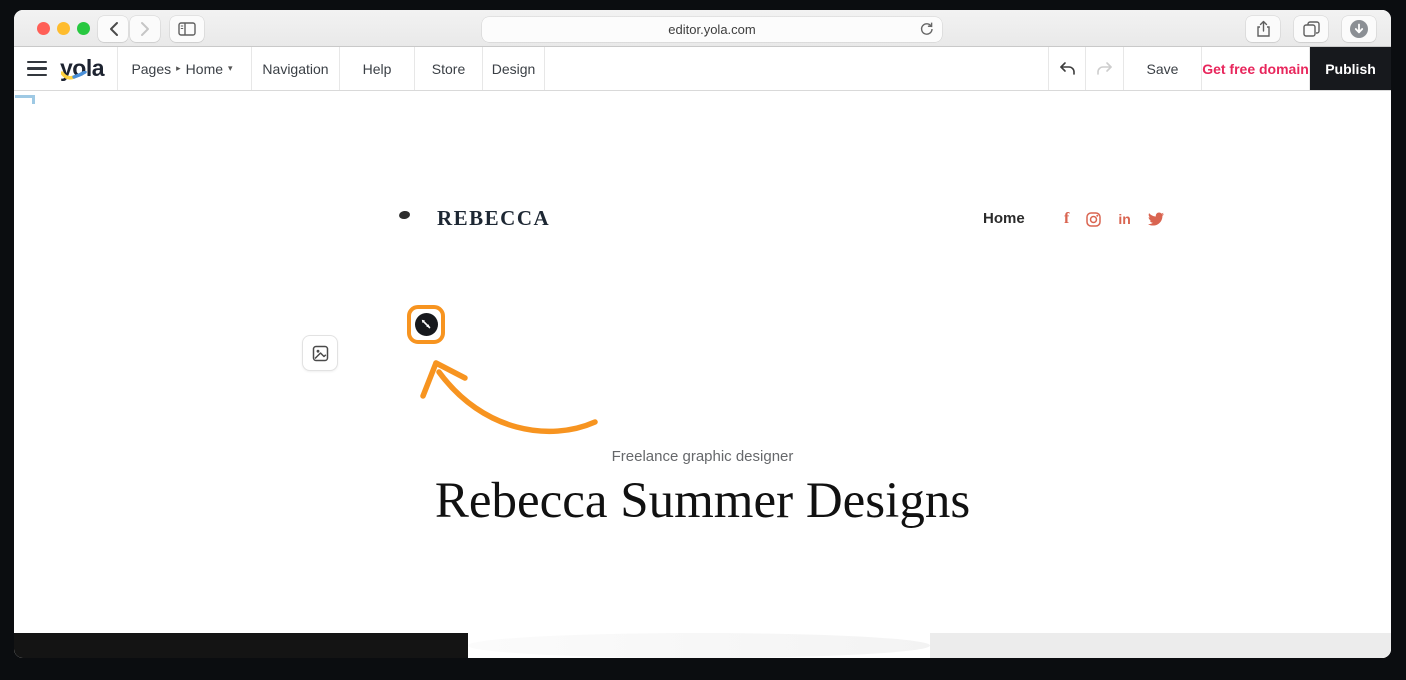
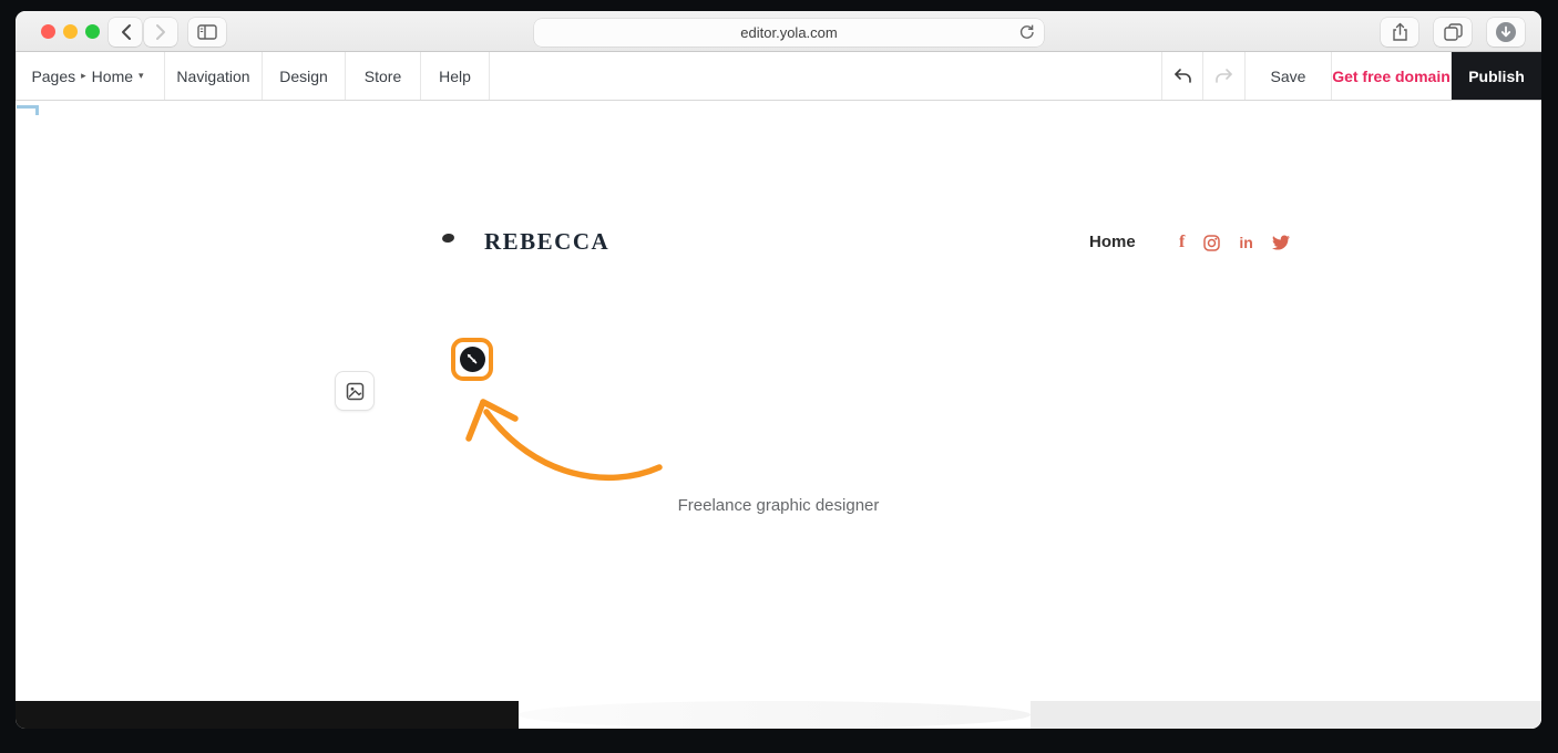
  editor.yola.com
- yola
  Pages
  ▸
  Home
  ▾
  Navigation
- Help
+ Design
  Store
- Design
+ Help
  Save
  Get free domain
  Publish
  REBECCA
  Home
  f
  in
  Freelance graphic designer
- Rebecca Summer Designs
